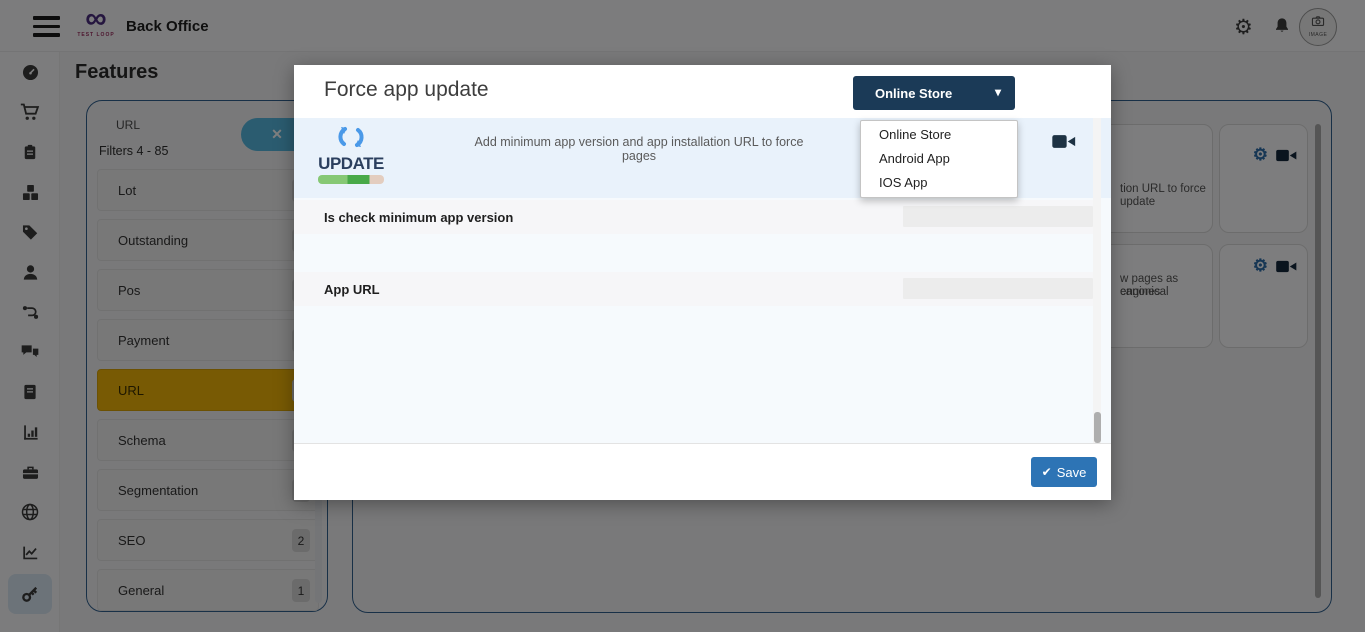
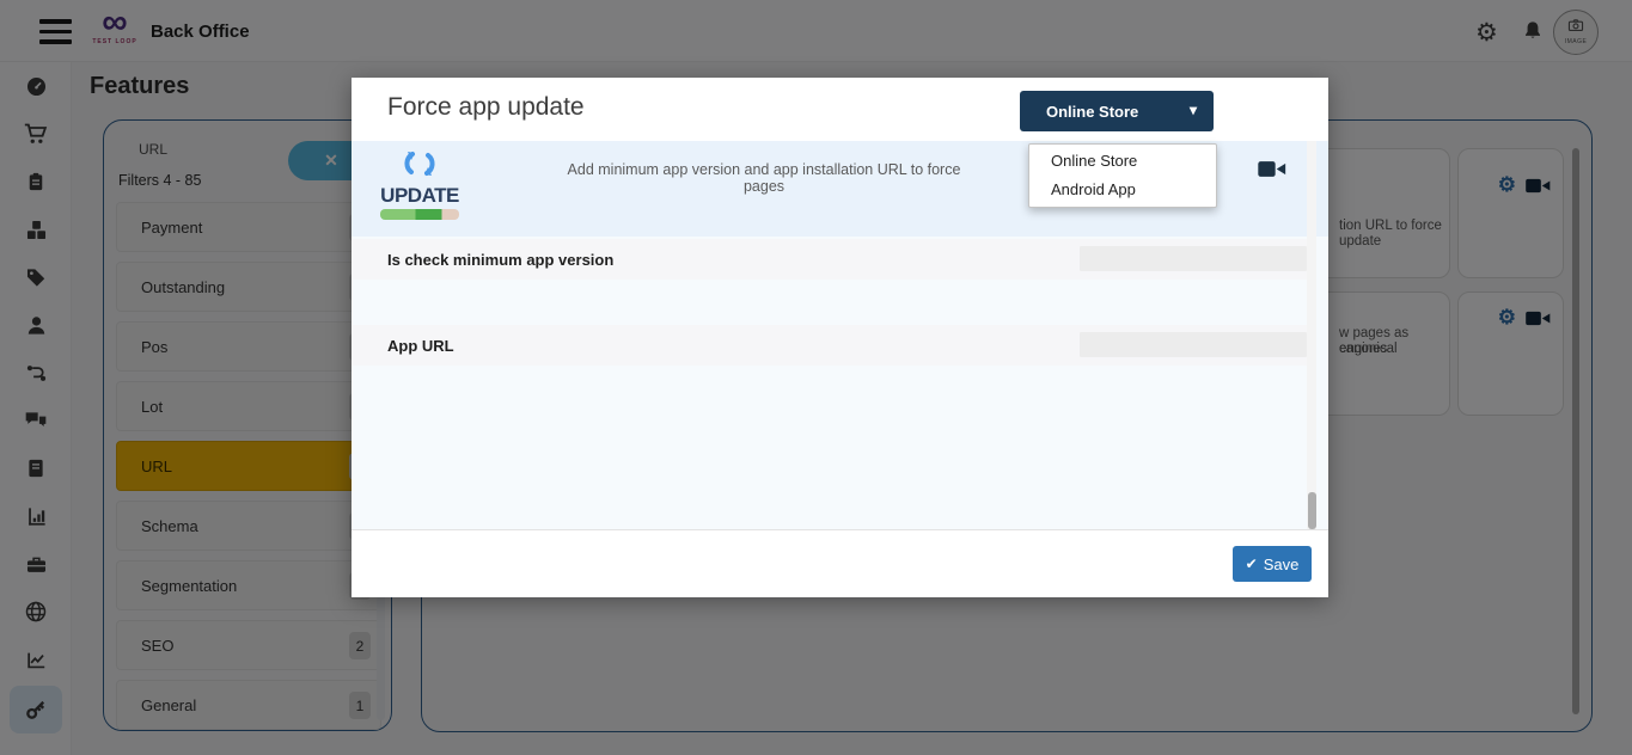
  ∞
  Back Office
  ⚙
  Features
  URL
  ✕
  Filters 4 - 85
- Lot
+ Payment
  Outstanding
  Pos
- Payment
+ Lot
  URL
  Schema
  Segmentation
  SEO
  2
  General
  1
  tion URL to force update
  ⚙
  w pages as canonical
  engines
  ⚙
  Force app update
  Online Store
  ▾
  UPDATE
  Add minimum app version and app installation URL to force pages
  Is check minimum app version
  App URL
  ✔
  Save
  Online Store
  Android App
- IOS App
